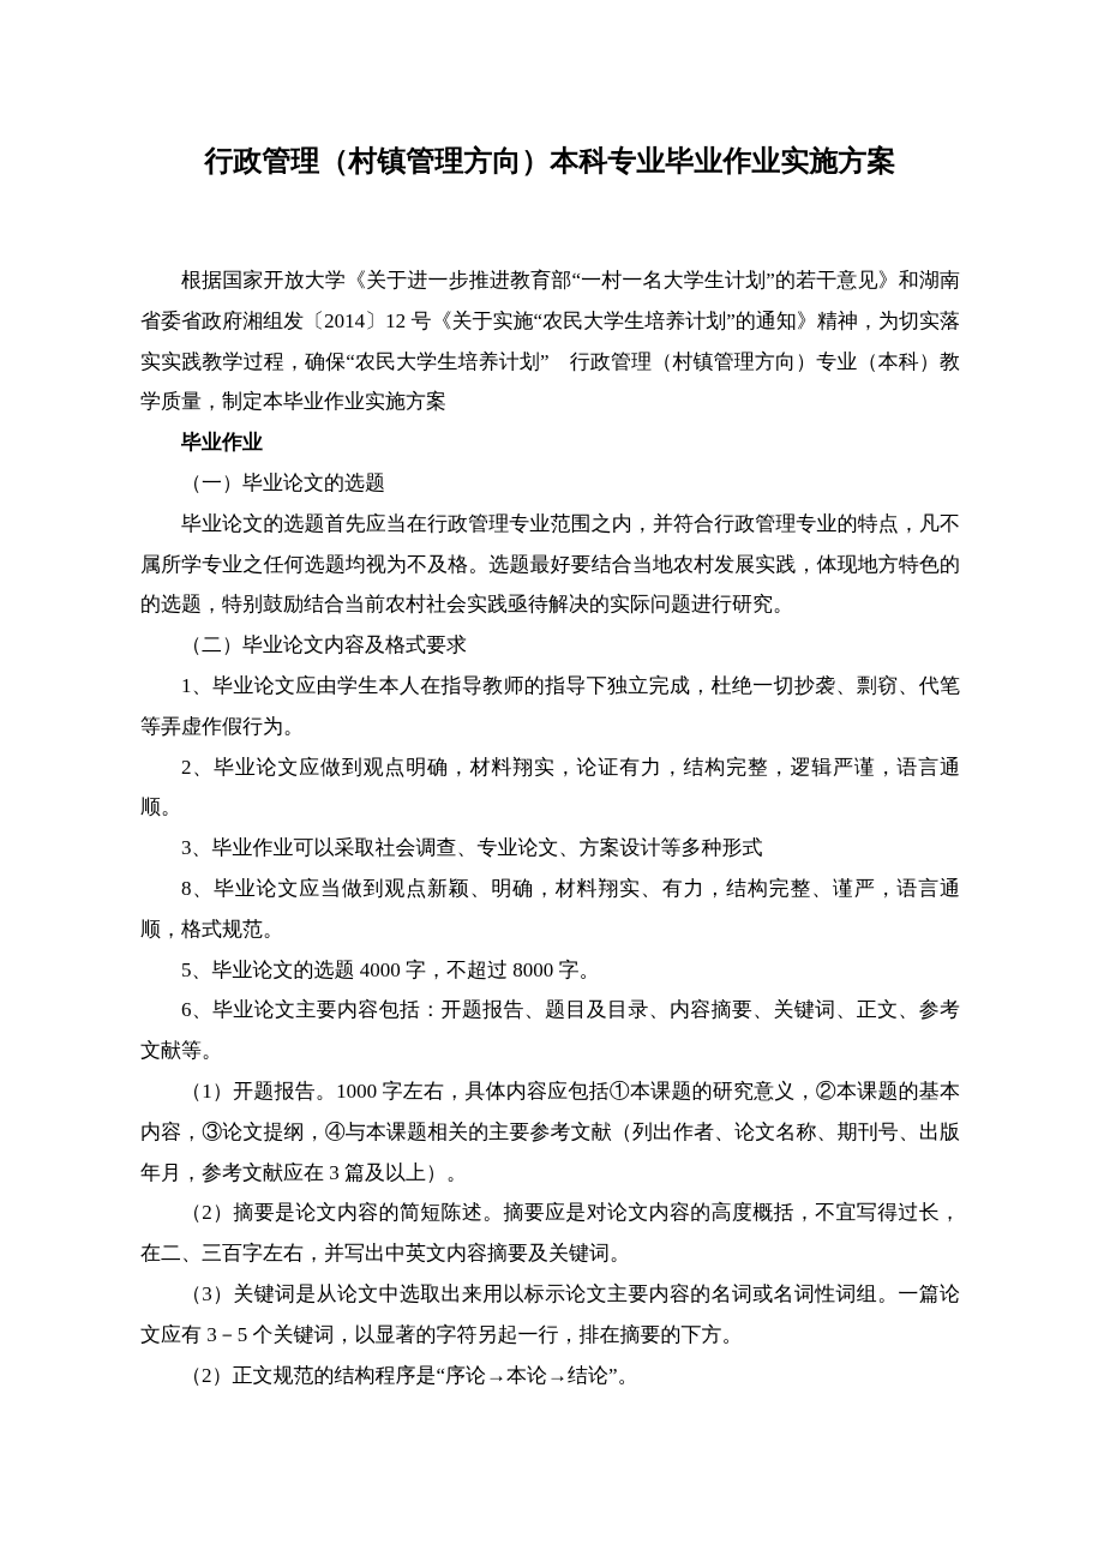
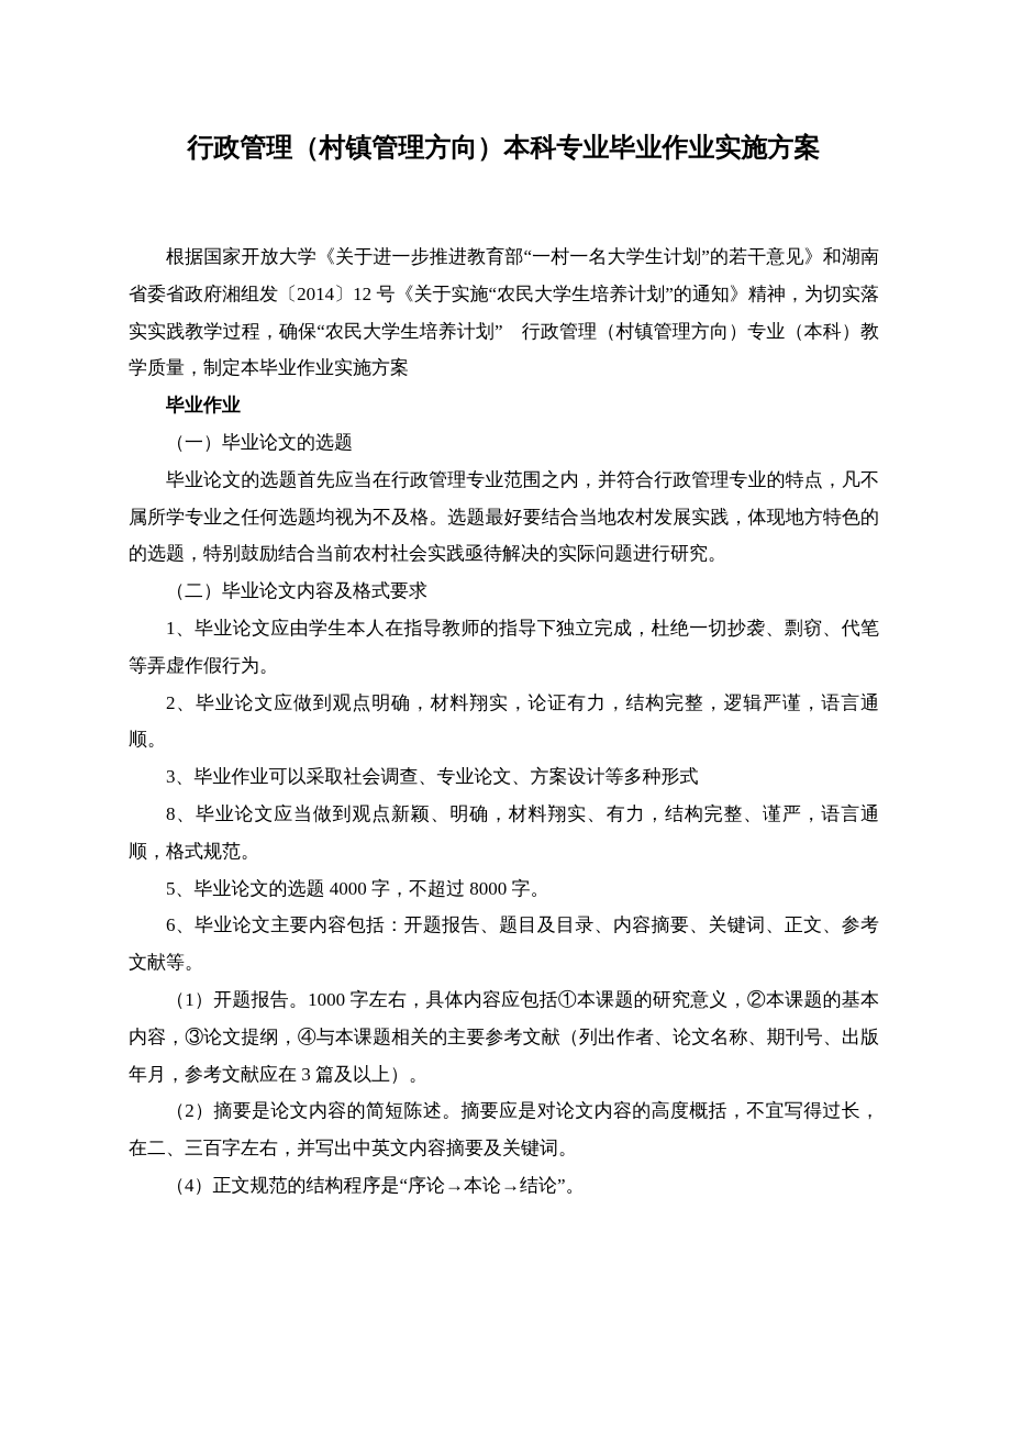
  行政管理（村镇管理方向）本科专业毕业作业实施方案
  根据国家开放大学《关于进一步推进教育部“一村一名大学生计划”的若干意见》和湖南省委省政府湘组发〔2014〕12 号《关于实施“农民大学生培养计划”的通知》精神，为切实落实实践教学过程，确保“农民大学生培养计划” 行政管理（村镇管理方向）专业（本科）教学质量，制定本毕业作业实施方案
  毕业作业
  （一）毕业论文的选题
  毕业论文的选题首先应当在行政管理专业范围之内，并符合行政管理专业的特点，凡不属所学专业之任何选题均视为不及格。选题最好要结合当地农村发展实践，体现地方特色的的选题，特别鼓励结合当前农村社会实践亟待解决的实际问题进行研究。
  （二）毕业论文内容及格式要求
  1、毕业论文应由学生本人在指导教师的指导下独立完成，杜绝一切抄袭、剽窃、代笔等弄虚作假行为。
  2、毕业论文应做到观点明确，材料翔实，论证有力，结构完整，逻辑严谨，语言通顺。
  3、毕业作业可以采取社会调查、专业论文、方案设计等多种形式
  8、毕业论文应当做到观点新颖、明确，材料翔实、有力，结构完整、谨严，语言通顺，格式规范。
  5、毕业论文的选题 4000 字，不超过 8000 字。
  6、毕业论文主要内容包括：开题报告、题目及目录、内容摘要、关键词、正文、参考文献等。
  （1）开题报告。1000 字左右，具体内容应包括①本课题的研究意义，②本课题的基本内容，③论文提纲，④与本课题相关的主要参考文献（列出作者、论文名称、期刊号、出版年月，参考文献应在 3 篇及以上）。
  （2）摘要是论文内容的简短陈述。摘要应是对论文内容的高度概括，不宜写得过长，在二、三百字左右，并写出中英文内容摘要及关键词。
- （3）关键词是从论文中选取出来用以标示论文主要内容的名词或名词性词组。一篇论文应有 3－5 个关键词，以显著的字符另起一行，排在摘要的下方。
- （2）正文规范的结构程序是“序论→本论→结论”。
+ （4）正文规范的结构程序是“序论→本论→结论”。
